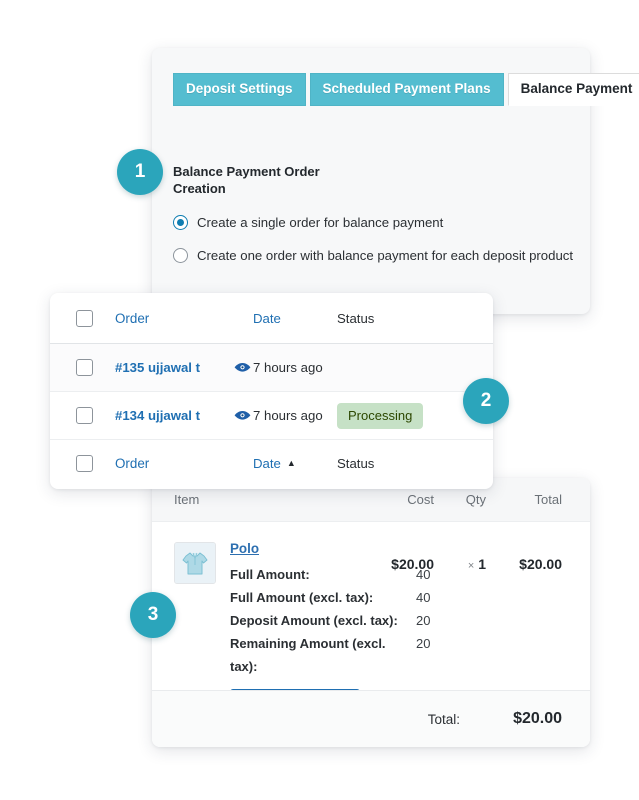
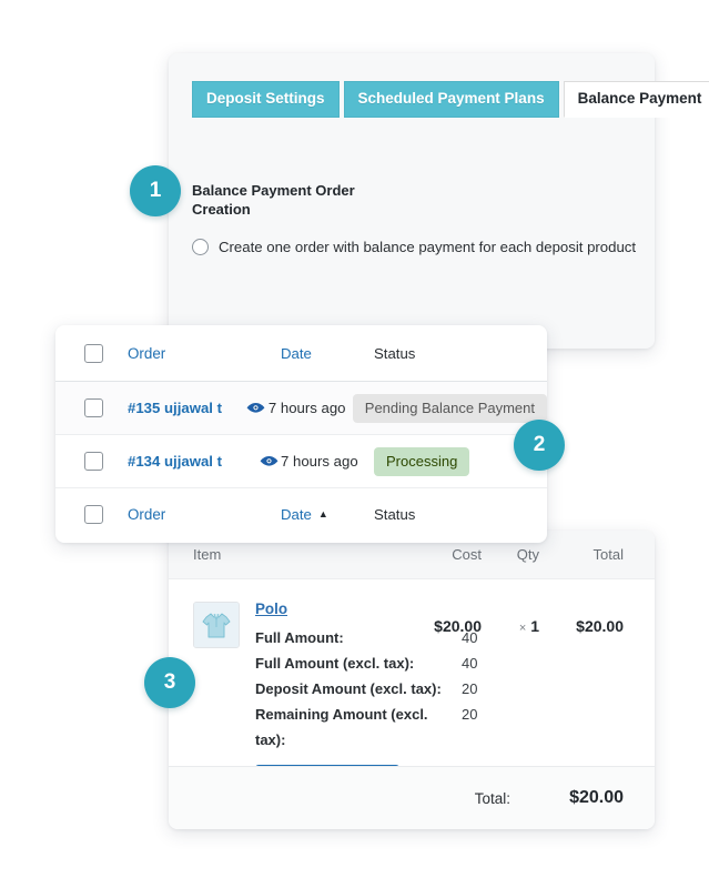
  Deposit Settings
  Scheduled Payment Plans
  Balance Payment
  Balance Payment Order Creation
- Create a single order for balance payment
  Create one order with balance payment for each deposit product
  Order
  Date
  Status
  #135 ujjawal t
  7 hours ago
+ Pending Balance Payment
  #134 ujjawal t
  7 hours ago
  Processing
  Order
  Date
  ▲
  Status
  Item
  Cost
  Qty
  Total
  Polo
  Full Amount:
  40
  Full Amount (excl. tax):
  40
  Deposit Amount (excl. tax):
  20
  Remaining Amount (excl. tax):
  20
  $20.00
  × 1
  $20.00
  Total:
  $20.00
  1
  2
  3
